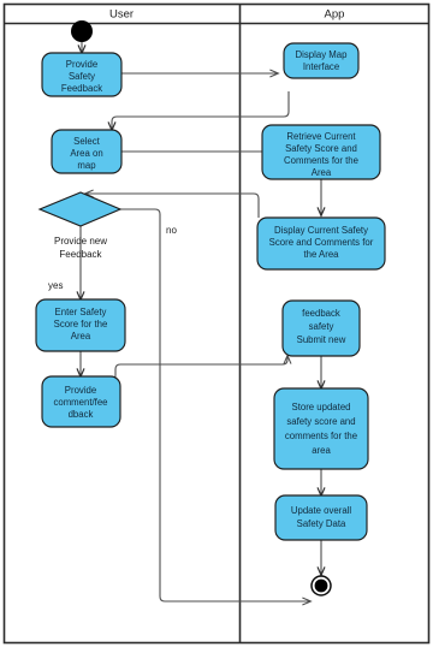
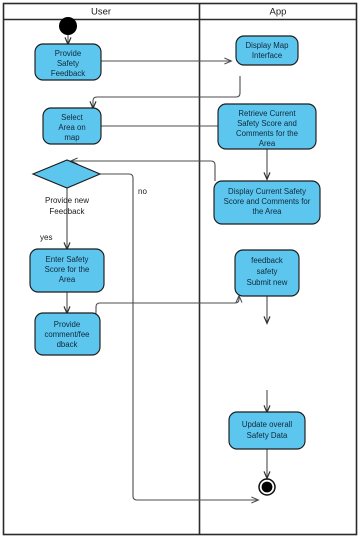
  User
  App
  Provide
  Safety
  Feedback
  Display Map
  Interface
  Select
  Area on
  map
  Retrieve Current
  Safety Score and
  Comments for the
  Area
  Display Current Safety
  Score and Comments for
  the Area
  Provide new
  Feedback
  yes
  no
  Enter Safety
  Score for the
  Area
  Provide
  comment/fee
  dback
  feedback
  safety
  Submit new
- Store updated
- safety score and
- comments for the
- area
  Update overall
  Safety Data
